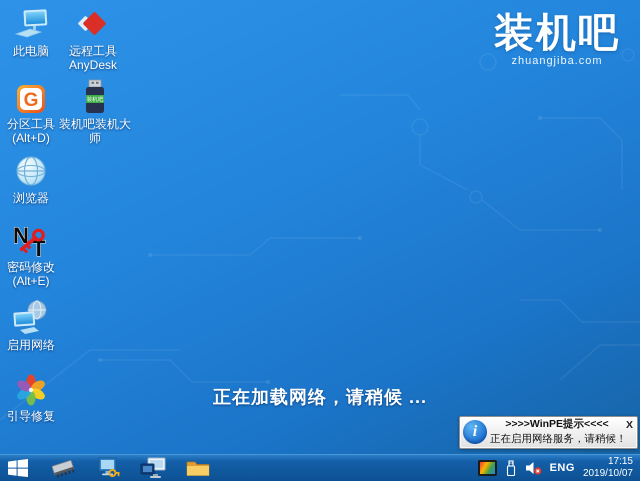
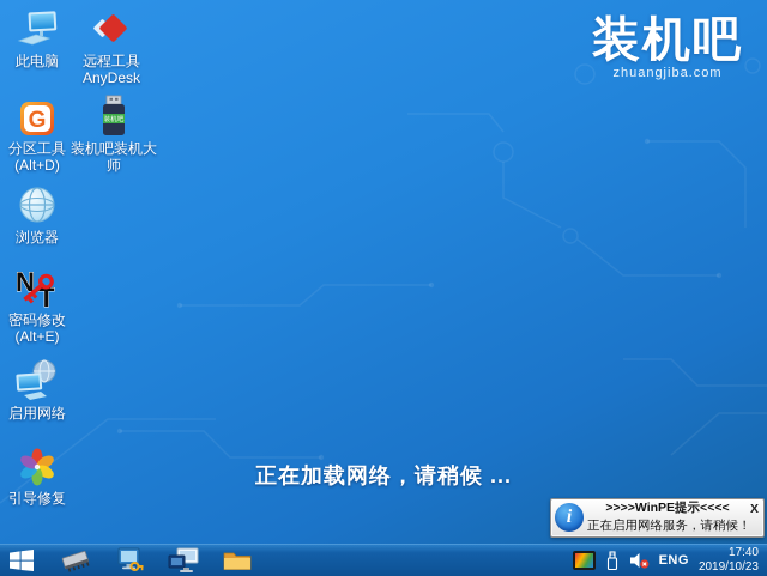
  装机吧
  zhuangjiba.com
  此电脑
  远程工具
  AnyDesk
  G
  分区工具
  (Alt+D)
  装机吧装机大
  师
  浏览器
  N
  T
  密码修改
  (Alt+E)
  启用网络
  引导修复
  正在加载网络，请稍候 ...
  i
  >>>>WinPE提示<<<<
  X
  正在启用网络服务，请稍候！
  ENG
- 17:15
+ 17:40
- 2019/10/07
+ 2019/10/23
